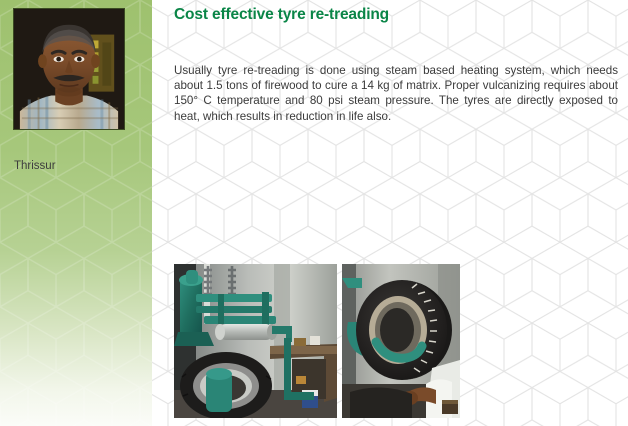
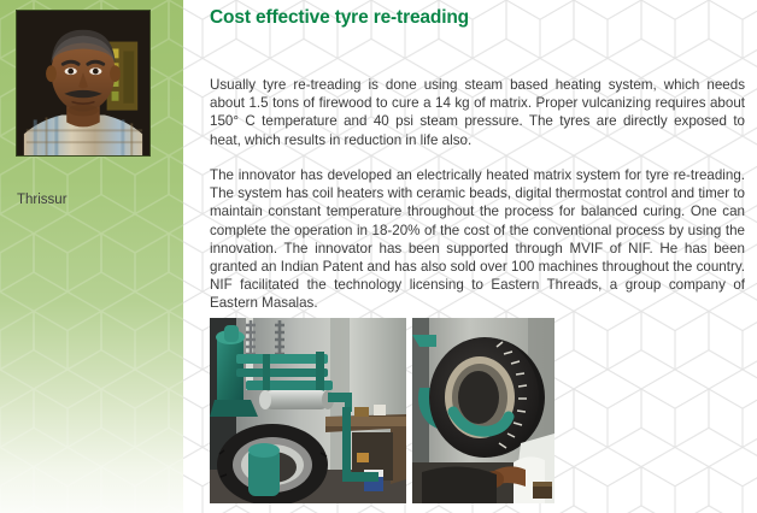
  Thrissur
  Cost effective tyre re-treading
- Usually tyre re-treading is done using steam based heating system, which needs about 1.5 tons of firewood to cure a 14 kg of matrix. Proper vulcanizing requires about 150° C temperature and 80 psi steam pressure. The tyres are directly exposed to heat, which results in reduction in life also.
+ Usually tyre re-treading is done using steam based heating system, which needs about 1.5 tons of firewood to cure a 14 kg of matrix. Proper vulcanizing requires about 150° C temperature and 40 psi steam pressure. The tyres are directly exposed to heat, which results in reduction in life also.
+ The innovator has developed an electrically heated matrix system for tyre re-treading. The system has coil heaters with ceramic beads, digital thermostat control and timer to maintain constant temperature throughout the process for balanced curing. One can complete the operation in 18-20% of the cost of the conventional process by using the innovation. The innovator has been supported through MVIF of NIF. He has been granted an Indian Patent and has also sold over 100 machines throughout the country. NIF facilitated the technology licensing to Eastern Threads, a group company of Eastern Masalas.
